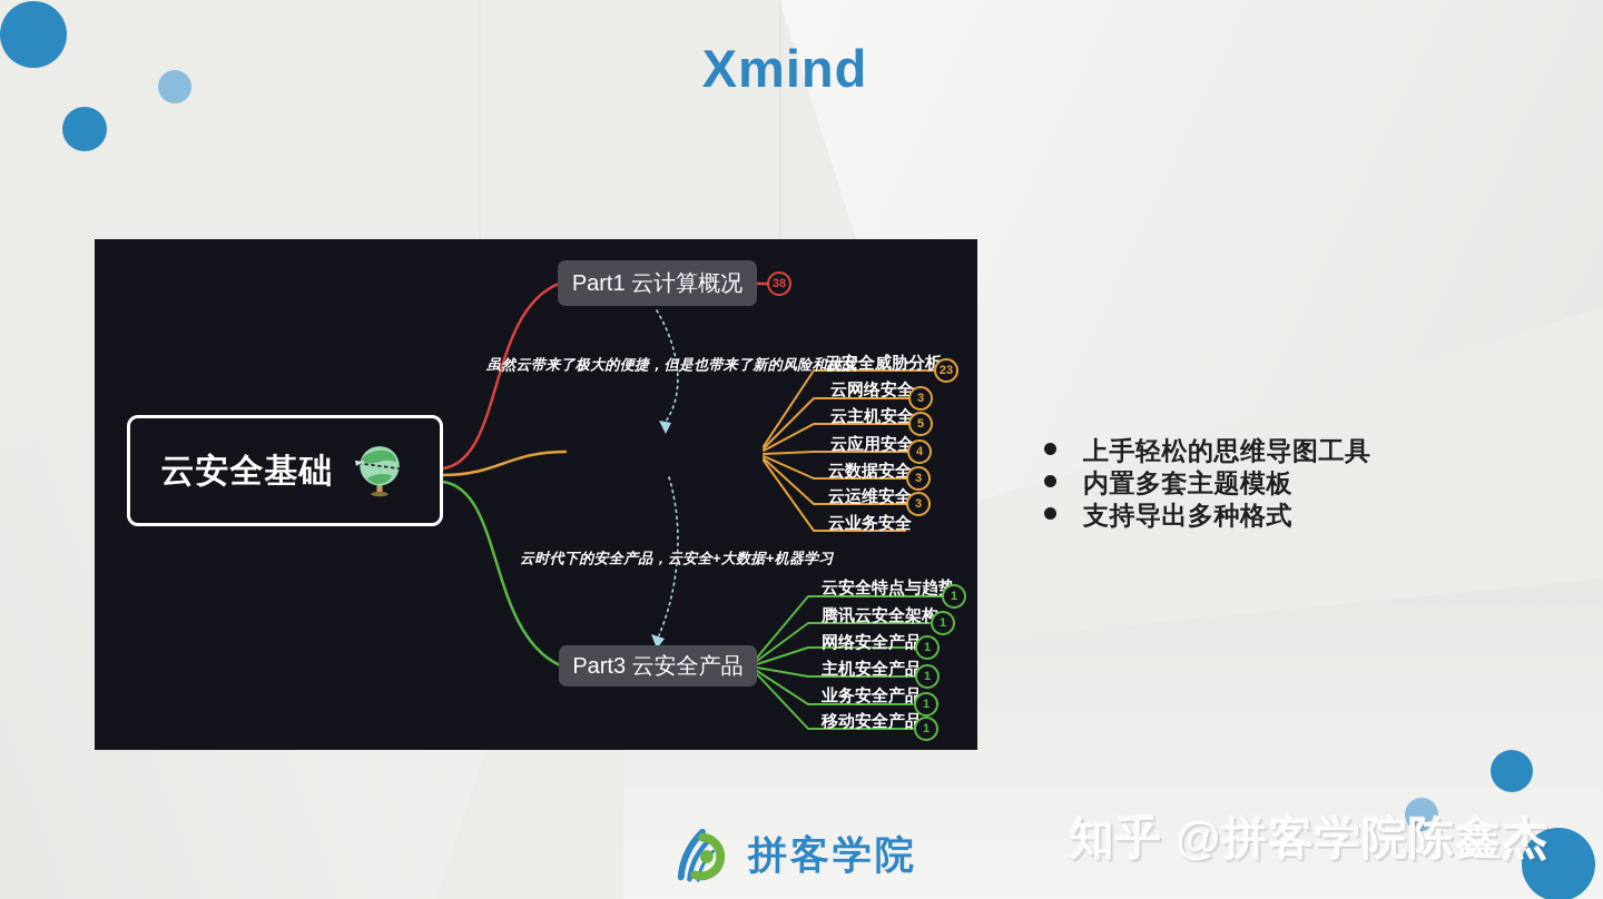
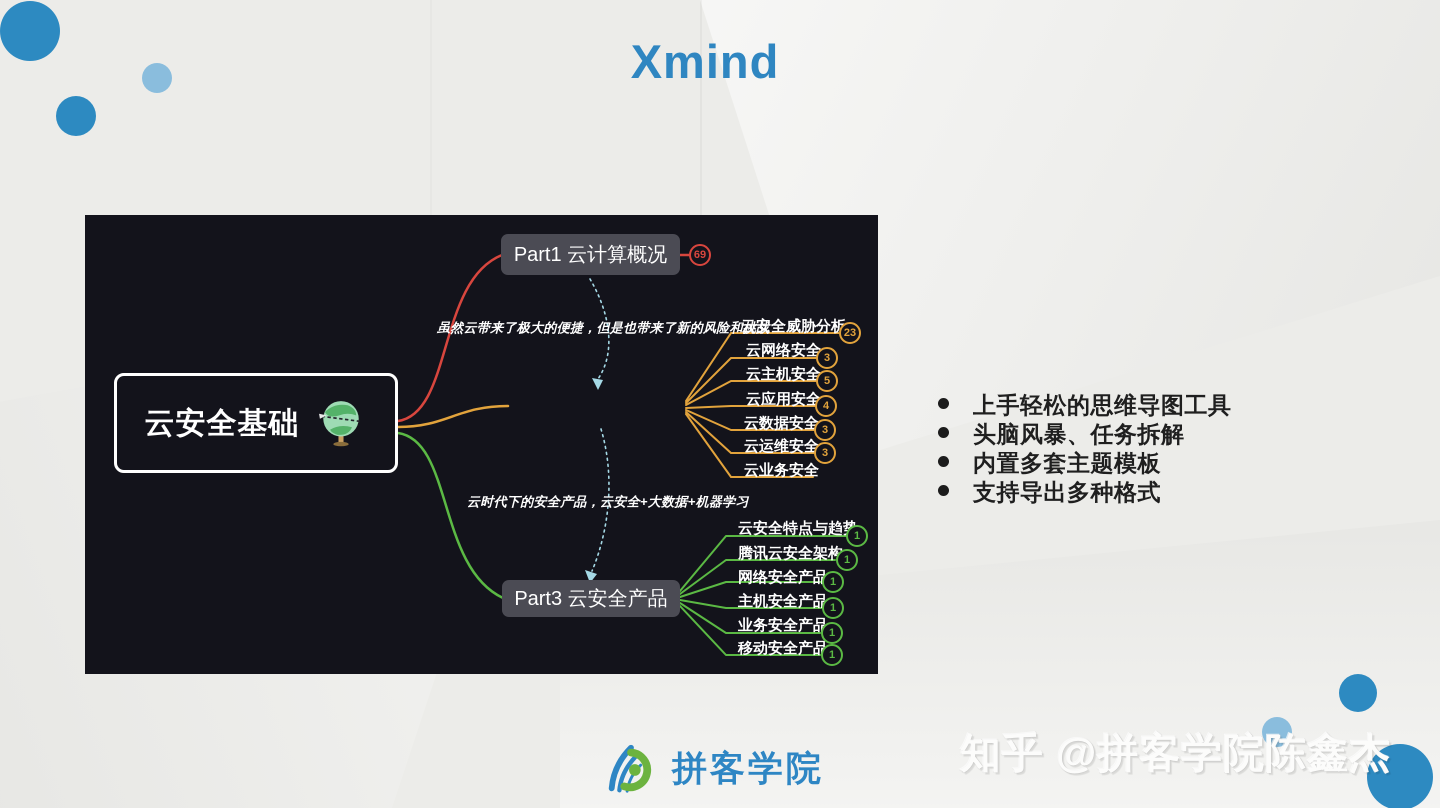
  Xmind
  云安全基础
  Part1 云计算概况
  Part3 云安全产品
- 38
+ 69
  云安全威胁分析
  云网络安全
  云主机安全
  云应用安全
  云数据安全
  云运维安全
  云业务安全
  23
  3
  5
  4
  3
  3
  云安全特点与趋
  腾讯云安全架构
  网络安全产品
  主机安全产品
  业务安全产品
  移动安全产品
  1
  1
  1
  1
  1
  1
  虽然云带来了极大的便捷，但是也带来了新的风险和挑战
  云时代下的安全产品，云安全+大数据+机器学习
  上手轻松的思维导图工具
+ 头脑风暴、任务拆解
  内置多套主题模板
  支持导出多种格式
  拼客学院
  知乎 @拼客学院陈鑫杰
